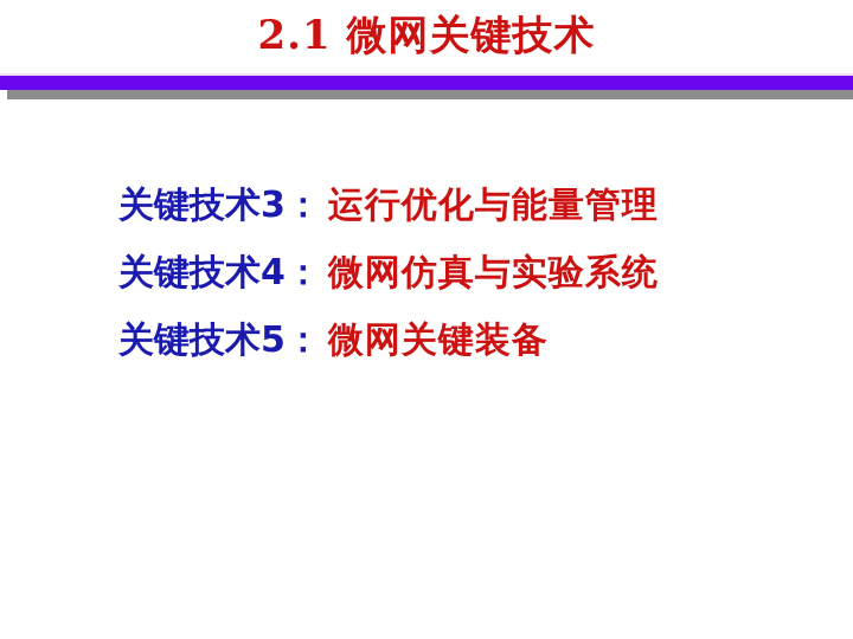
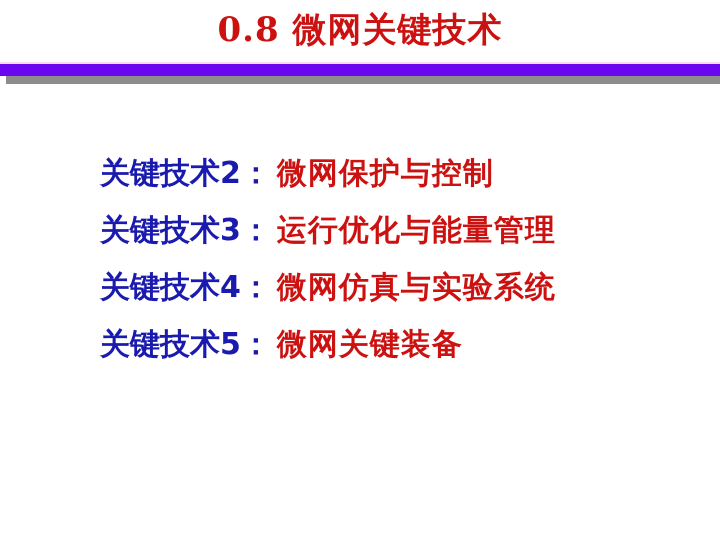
- 2.1 微网关键技术
+ 0.8 微网关键技术
+ 关键技术2： 微网保护与控制
  关键技术3： 运行优化与能量管理
  关键技术4： 微网仿真与实验系统
  关键技术5： 微网关键装备
